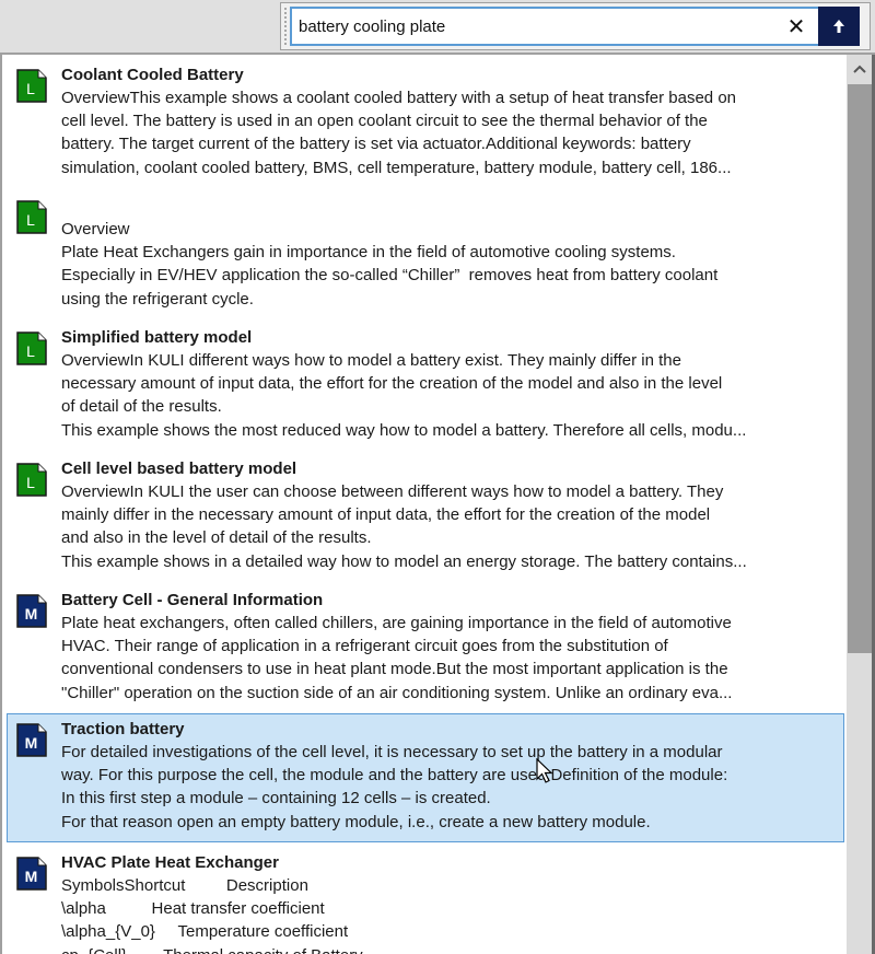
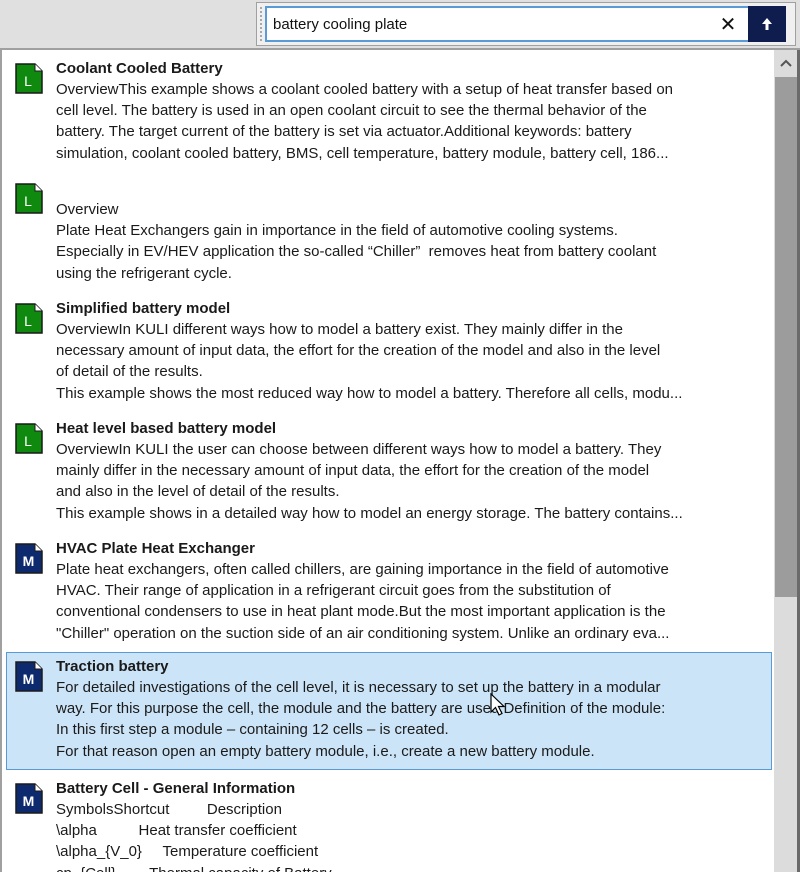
  battery cooling plate
  ✕
  L
  Coolant Cooled Battery
  OverviewThis example shows a coolant cooled battery with a setup of heat transfer based on
  cell level. The battery is used in an open coolant circuit to see the thermal behavior of the
  battery. The target current of the battery is set via actuator.Additional keywords: battery
  simulation, coolant cooled battery, BMS, cell temperature, battery module, battery cell, 186...
  L
  Overview
  Plate Heat Exchangers gain in importance in the field of automotive cooling systems.
  Especially in EV/HEV application the so-called “Chiller” removes heat from battery coolant
  using the refrigerant cycle.
  L
  Simplified battery model
  OverviewIn KULI different ways how to model a battery exist. They mainly differ in the
  necessary amount of input data, the effort for the creation of the model and also in the level
  of detail of the results.
  This example shows the most reduced way how to model a battery. Therefore all cells, modu...
  L
- Cell level based battery model
+ Heat level based battery model
  OverviewIn KULI the user can choose between different ways how to model a battery. They
  mainly differ in the necessary amount of input data, the effort for the creation of the model
  and also in the level of detail of the results.
  This example shows in a detailed way how to model an energy storage. The battery contains...
  M
- Battery Cell - General Information
+ HVAC Plate Heat Exchanger
  Plate heat exchangers, often called chillers, are gaining importance in the field of automotive
  HVAC. Their range of application in a refrigerant circuit goes from the substitution of
  conventional condensers to use in heat plant mode.But the most important application is the
  "Chiller" operation on the suction side of an air conditioning system. Unlike an ordinary eva...
  M
  Traction battery
  For detailed investigations of the cell level, it is necessary to set up the battery in a modular
  way. For this purpose the cell, the module and the battery are use.Definition of the module:
  In this first step a module – containing 12 cells – is created.
  For that reason open an empty battery module, i.e., create a new battery module.
  M
- HVAC Plate Heat Exchanger
+ Battery Cell - General Information
  SymbolsShortcut Description
  \alpha Heat transfer coefficient
  \alpha_{V_0} Temperature coefficient
